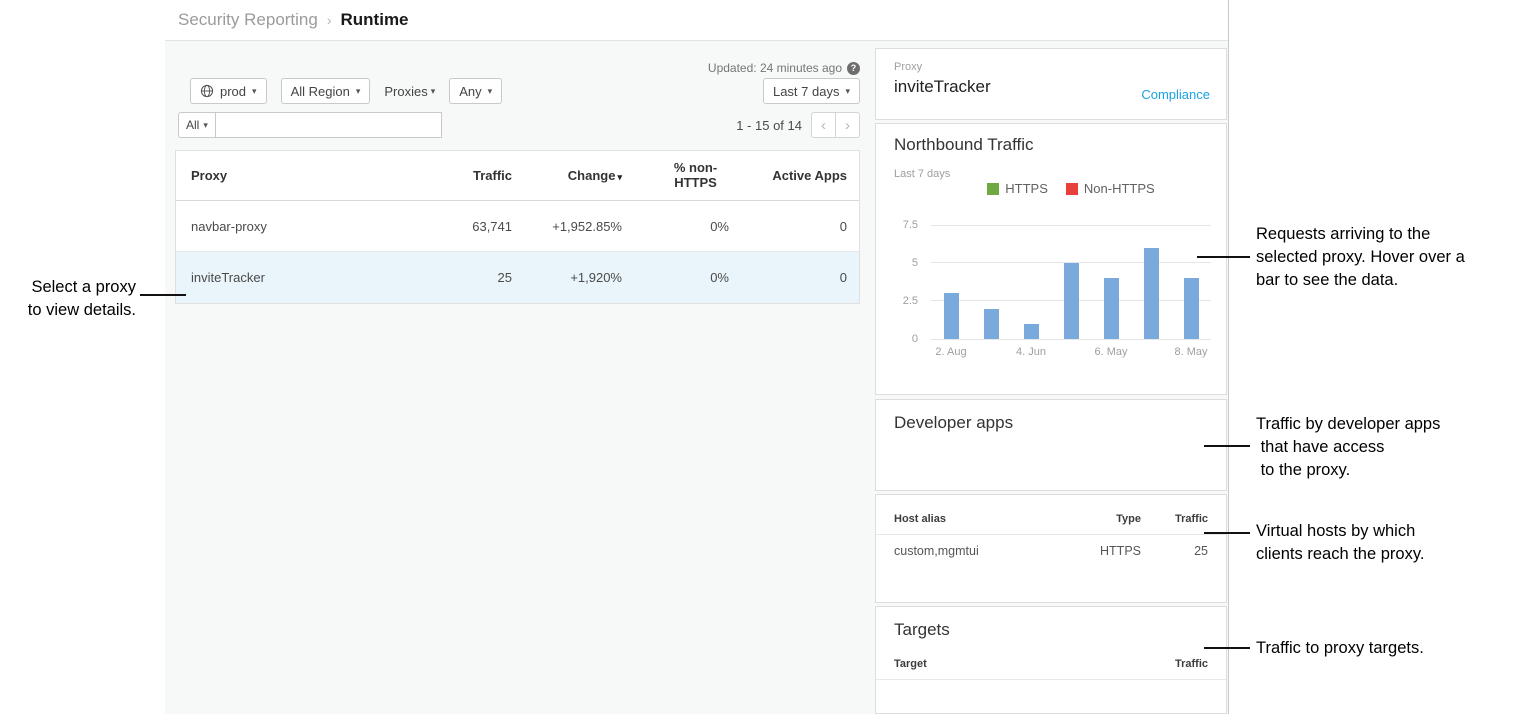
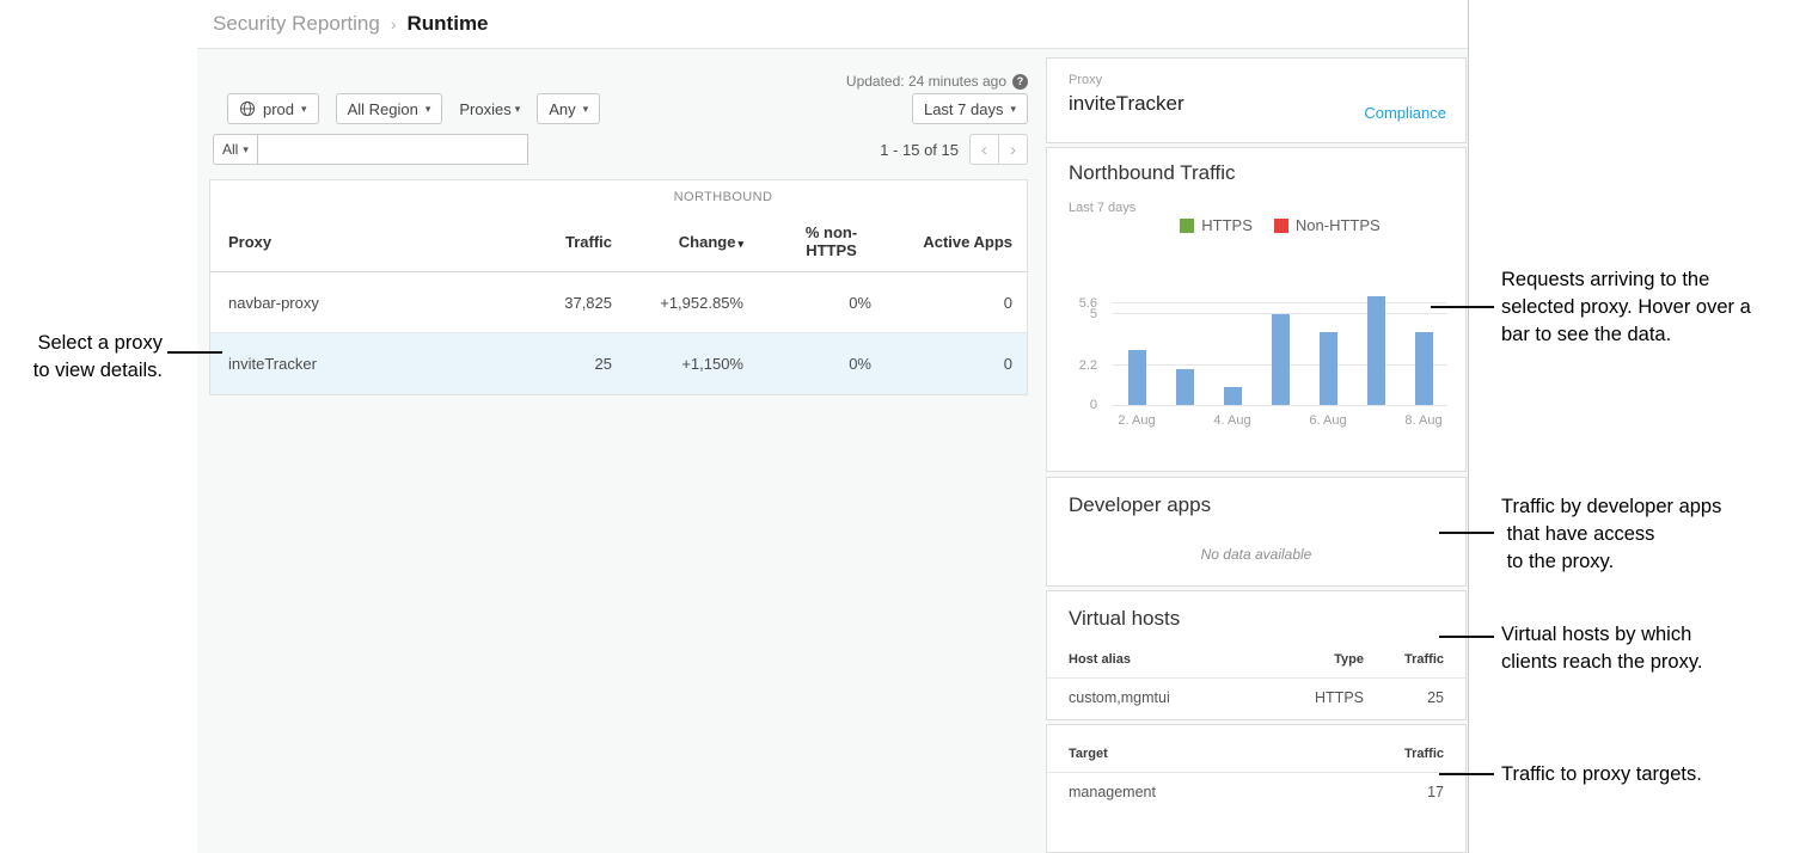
  Security Reporting
  ›
  Runtime
  prod
  ▾
  All Region
  ▾
  Proxies
  ▾
  Any
  ▾
  Updated: 24 minutes ago
  ?
  Last 7 days
  ▾
  All
  ▾
- 1 - 15 of 14
+ 1 - 15 of 15
  ‹
  ›
+ NORTHBOUND
  Proxy
  Traffic
  Change ▾
  % non-HTTPS
  Active Apps
  navbar-proxy
- 63,741
+ 37,825
  +1,952.85%
  0%
  0
  inviteTracker
  25
- +1,920%
+ +1,150%
  0%
  0
  Proxy
  inviteTracker
  Compliance
  Northbound Traffic
  Last 7 days
  HTTPS
  Non-HTTPS
- 7.5
+ 5.6
  5
- 2.5
+ 2.2
  0
  2. Aug
- 4. Jun
+ 4. Aug
- 6. May
+ 6. Aug
- 8. May
+ 8. Aug
  Developer apps
+ No data available
+ Virtual hosts
  Host alias
  Type
  Traffic
  custom,mgmtui
  HTTPS
  25
- Targets
  Target
  Traffic
+ management
+ 17
  Select a proxy
  to view details.
  Requests arriving to the
  selected proxy. Hover over a
  bar to see the data.
  Traffic by developer apps
  that have access
  to the proxy.
  Virtual hosts by which
  clients reach the proxy.
  Traffic to proxy targets.
